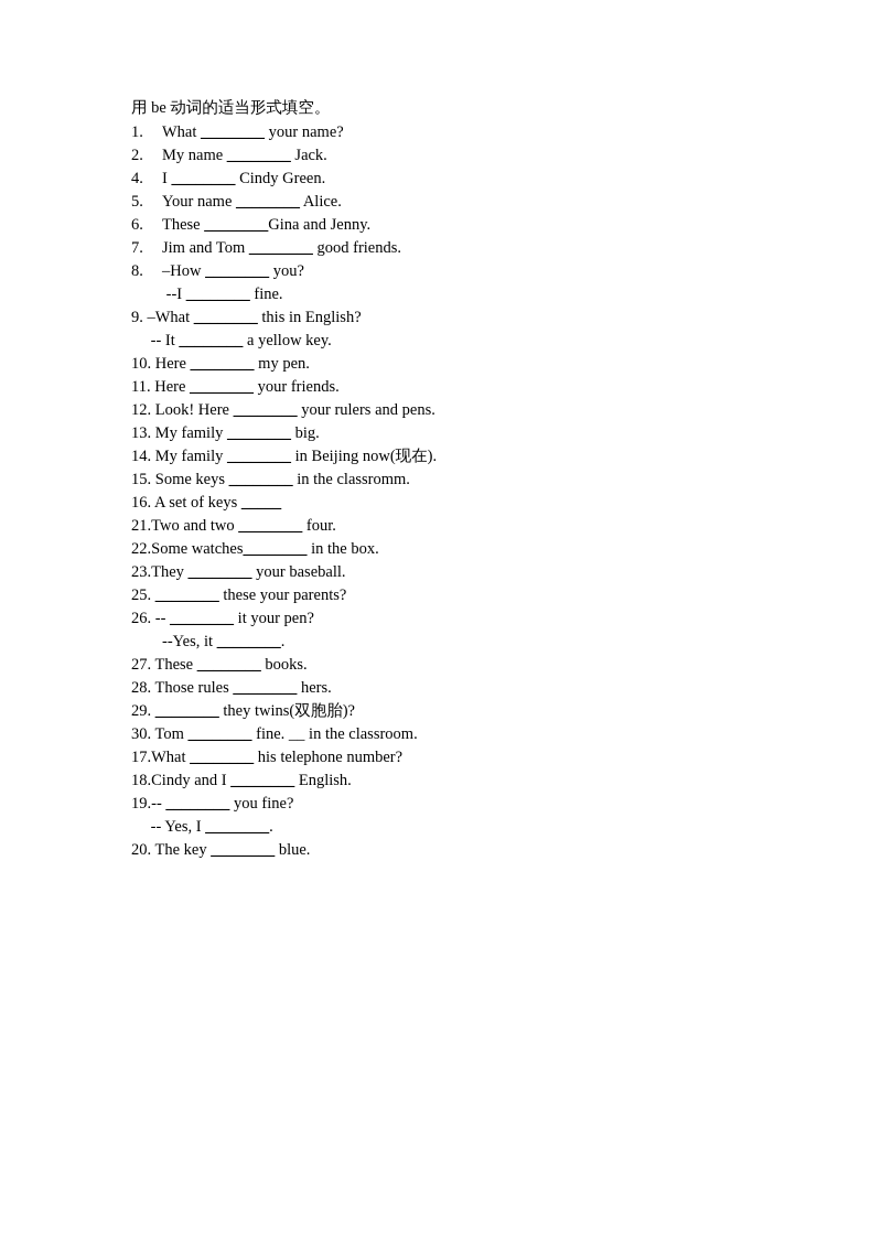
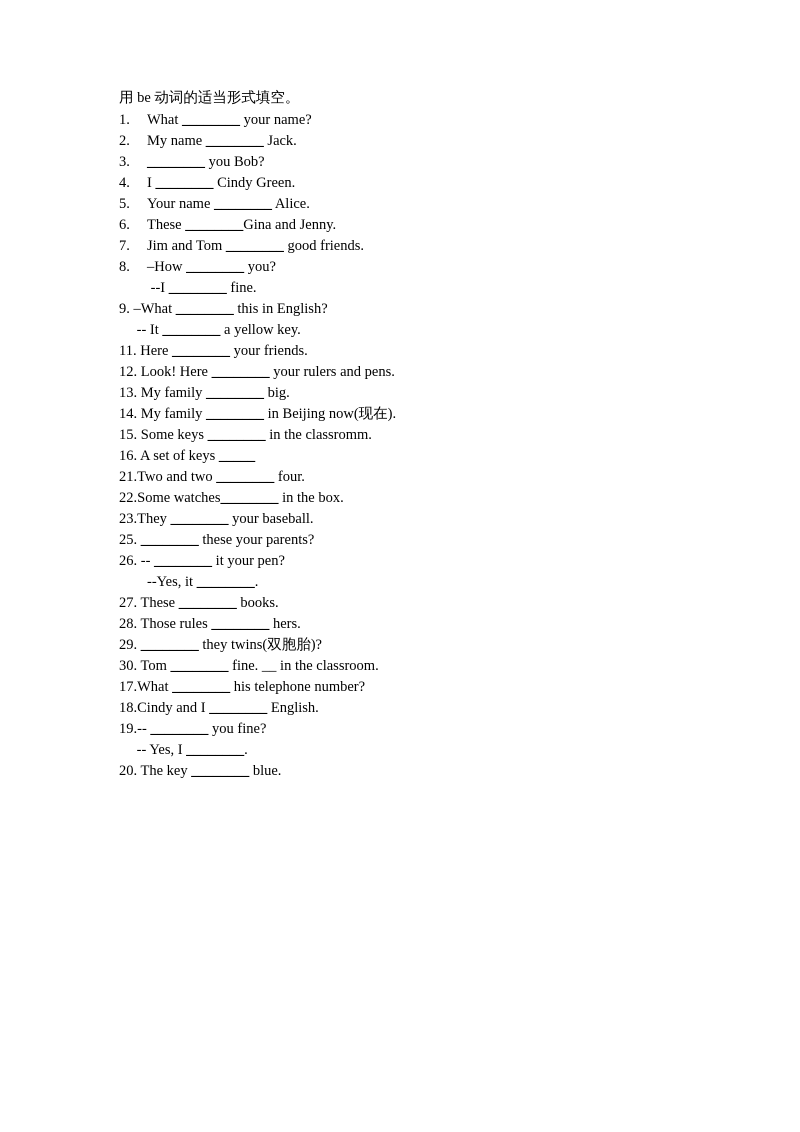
  用 be 动词的适当形式填空。
  1. What ________ your name?
  2. My name ________ Jack.
+ 3. ________ you Bob?
  4. I ________ Cindy Green.
  5. Your name ________ Alice.
  6. These ________Gina and Jenny.
  7. Jim and Tom ________ good friends.
  8. –How ________ you?
  --I ________ fine.
  9. –What ________ this in English?
  -- It ________ a yellow key.
- 10. Here ________ my pen.
  11. Here ________ your friends.
  12. Look! Here ________ your rulers and pens.
  13. My family ________ big.
  14. My family ________ in Beijing now(现在).
  15. Some keys ________ in the classromm.
  16. A set of keys _____
  21.Two and two ________ four.
  22.Some watches________ in the box.
  23.They ________ your baseball.
  25. ________ these your parents?
  26. -- ________ it your pen?
  --Yes, it ________.
  27. These ________ books.
  28. Those rules ________ hers.
  29. ________ they twins(双胞胎)?
  30. Tom ________ fine. __ in the classroom.
  17.What ________ his telephone number?
  18.Cindy and I ________ English.
  19.-- ________ you fine?
  -- Yes, I ________.
  20. The key ________ blue.
